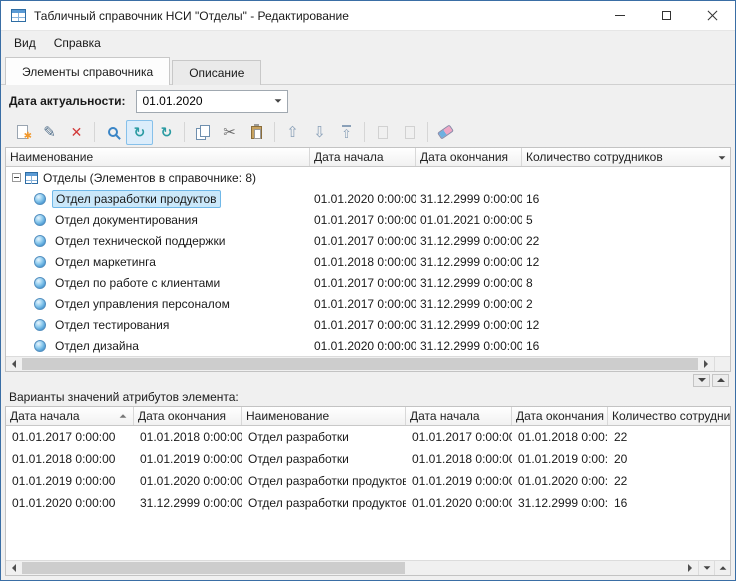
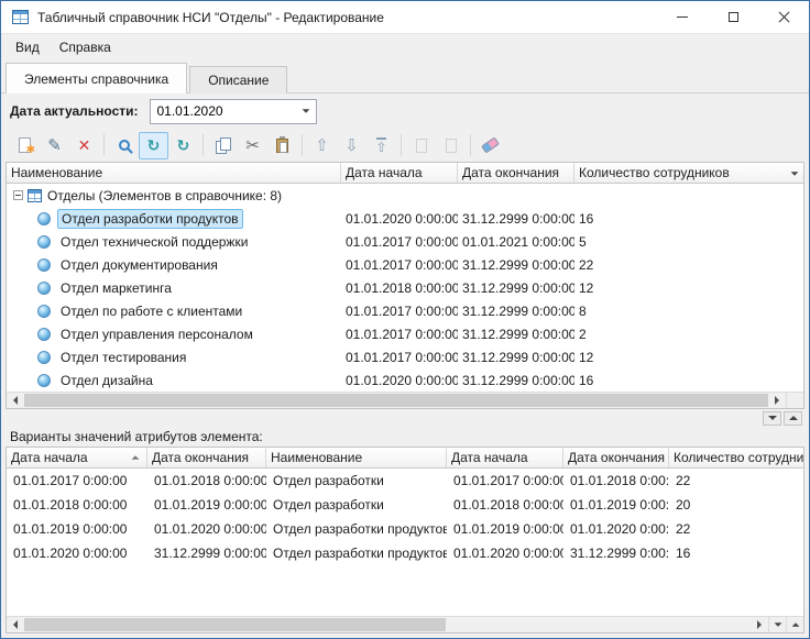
  Табличный справочник НСИ "Отделы" - Редактирование
  Вид
  Справка
  Элементы справочника
  Описание
  Дата актуальности:
  01.01.2020
  ✱
  ✎
  ✕
  ↻
  ↻
  ✂
  ⇧
  ⇩
  ⇧
  Наименование
  Дата начала
  Дата окончания
  Количество сотрудников
  Отделы (Элементов в справочнике: 8)
  Отдел разработки продуктов
  01.01.2020 0:00:00
  31.12.2999 0:00:00
  16
- Отдел документирования
+ Отдел технической поддержки
  01.01.2017 0:00:00
  01.01.2021 0:00:00
  5
- Отдел технической поддержки
+ Отдел документирования
  01.01.2017 0:00:00
  31.12.2999 0:00:00
  22
  Отдел маркетинга
  01.01.2018 0:00:00
  31.12.2999 0:00:00
  12
  Отдел по работе с клиентами
  01.01.2017 0:00:00
  31.12.2999 0:00:00
  8
  Отдел управления персоналом
  01.01.2017 0:00:00
  31.12.2999 0:00:00
  2
  Отдел тестирования
  01.01.2017 0:00:00
  31.12.2999 0:00:00
  12
  Отдел дизайна
  01.01.2020 0:00:00
  31.12.2999 0:00:00
  16
  Варианты значений атрибутов элемента:
  Дата начала
  Дата окончания
  Наименование
  Дата начала
  Дата окончания
  Количество сотрудни
  01.01.2017 0:00:00
  01.01.2018 0:00:00
  Отдел разработки
  01.01.2017 0:00:0
  01.01.2018 0:00:
  22
  01.01.2018 0:00:00
  01.01.2019 0:00:00
  Отдел разработки
  01.01.2018 0:00:0
  01.01.2019 0:00:
  20
  01.01.2019 0:00:00
  01.01.2020 0:00:00
  Отдел разработки продуктов
  01.01.2019 0:00:0
  01.01.2020 0:00:
  22
  01.01.2020 0:00:00
  31.12.2999 0:00:00
  Отдел разработки продуктов
  01.01.2020 0:00:0
  31.12.2999 0:00:
  16
